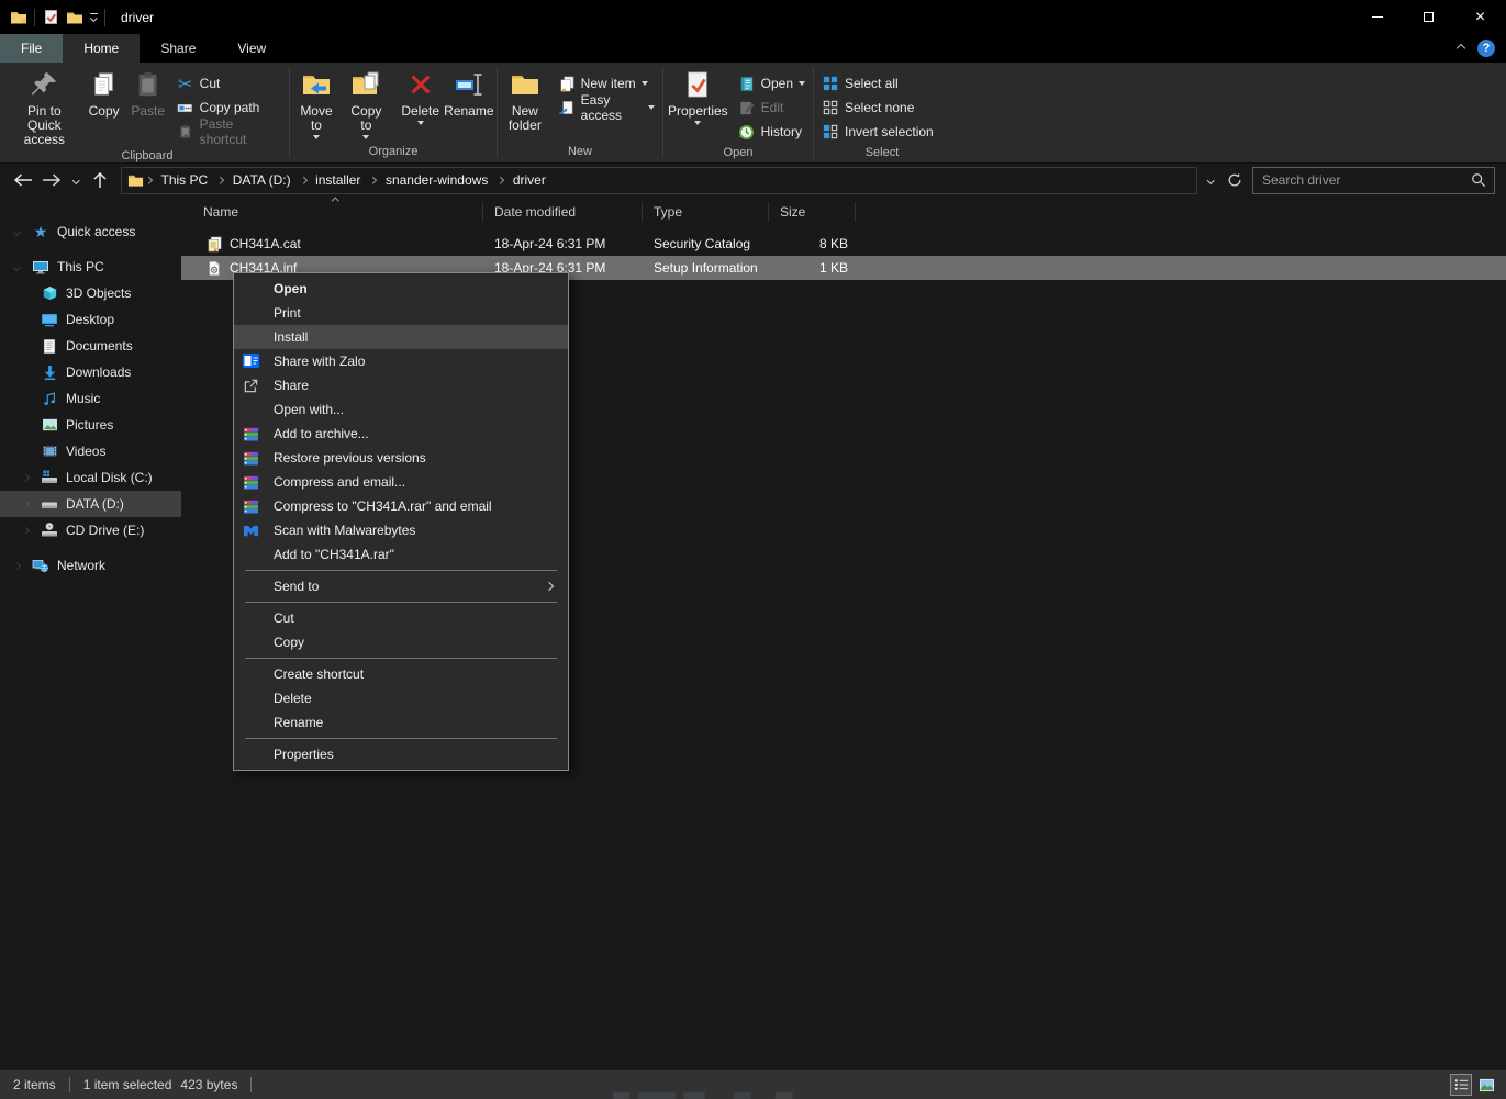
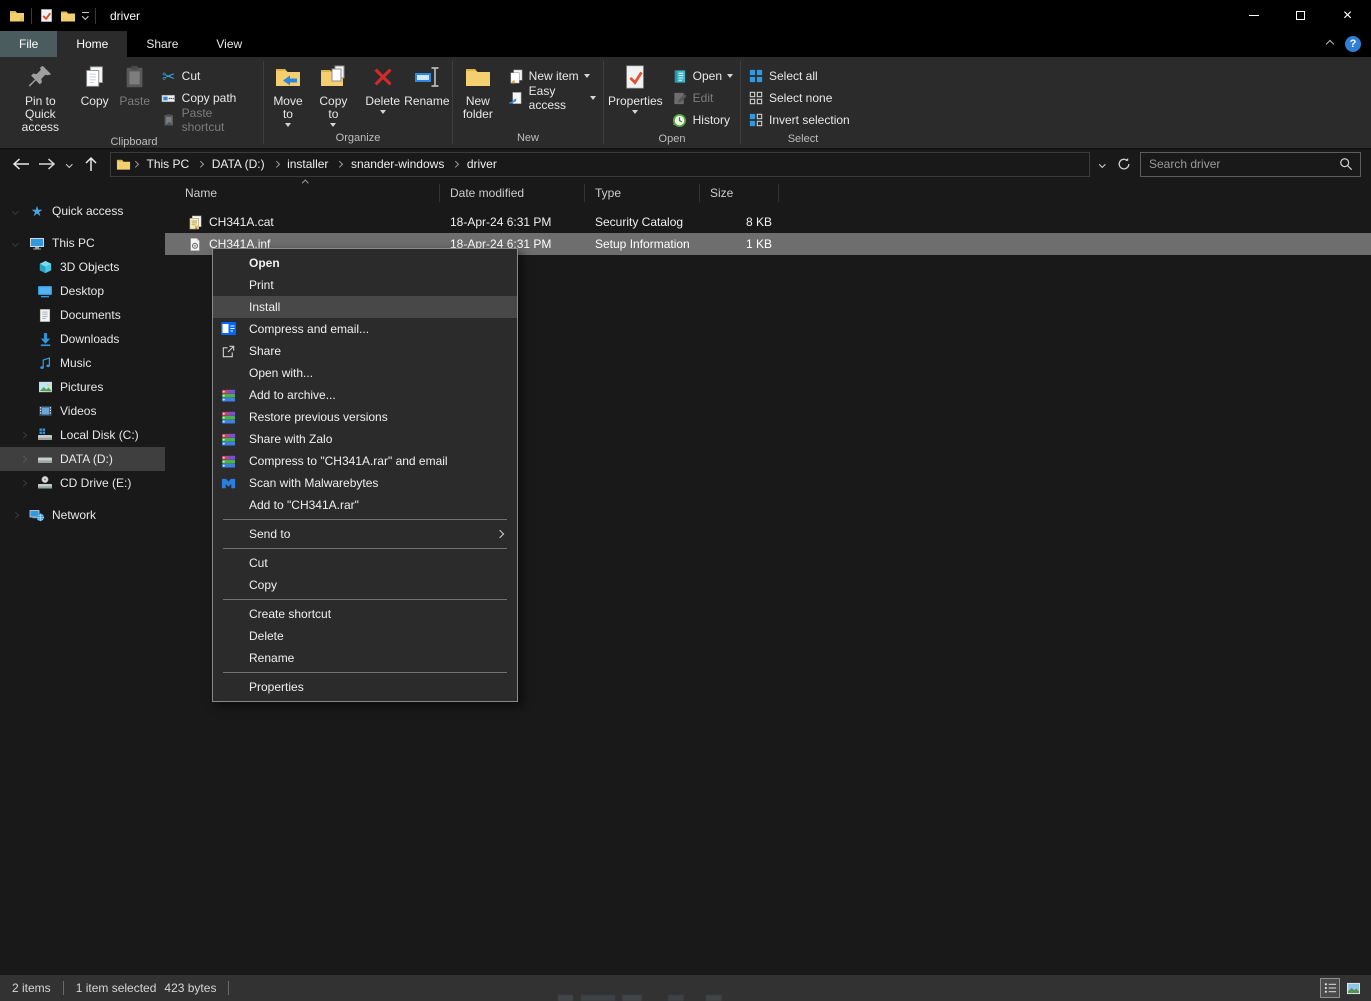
  driver
  ×
  File
  Home
  Share
  View
  ?
  Pin to Quick access
  Copy
  Paste
  ✂
  Cut
  Copy path
  Paste shortcut
  Clipboard
  Move to
  Copy to
  Delete
  Rename
  Organize
  New folder
  New item
  Easy access
  New
  Properties
  Open
  Edit
  History
  Open
  Select all
  Select none
  Invert selection
  Select
  This PC
  DATA (D:)
  installer
  snander-windows
  driver
  Search driver
  ★
  Quick access
  This PC
  3D Objects
  Desktop
  Documents
  Downloads
  Music
  Pictures
  Videos
  Local Disk (C:)
  DATA (D:)
  CD Drive (E:)
  Network
  Name
  Date modified
  Type
  Size
  CH341A.cat
  18-Apr-24 6:31 PM
  Security Catalog
  8 KB
  CH341A.inf
  18-Apr-24 6:31 PM
  Setup Information
  1 KB
  Open
  Print
  Install
- Share with Zalo
+ Compress and email...
  Share
  Open with...
  Add to archive...
  Restore previous versions
- Compress and email...
+ Share with Zalo
  Compress to "CH341A.rar" and email
  Scan with Malwarebytes
  Add to "CH341A.rar"
  Send to
  Cut
  Copy
  Create shortcut
  Delete
  Rename
  Properties
  2 items
  1 item selected
  423 bytes
